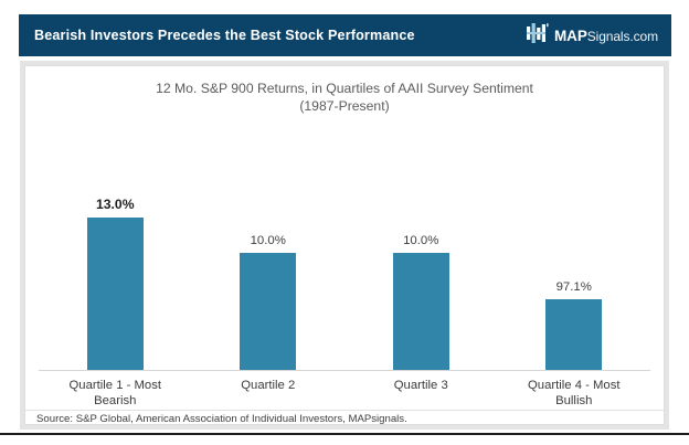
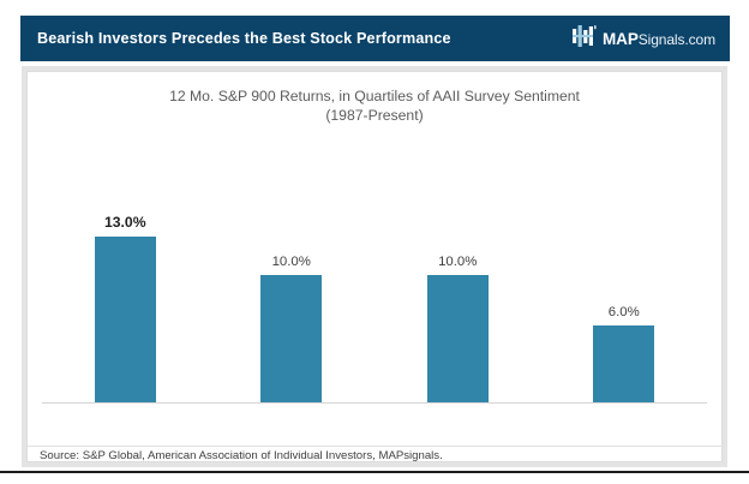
  Bearish Investors Precedes the Best Stock Performance
  MAPSignals.com
  12 Mo. S&P 900 Returns, in Quartiles of AAII Survey Sentiment
  (1987-Present)
  13.0%
  10.0%
  10.0%
- 97.1%
+ 6.0%
- Quartile 1 - Most
- Bearish
- Quartile 2
- Quartile 3
- Quartile 4 - Most
- Bullish
  Source: S&P Global, American Association of Individual Investors, MAPsignals.
